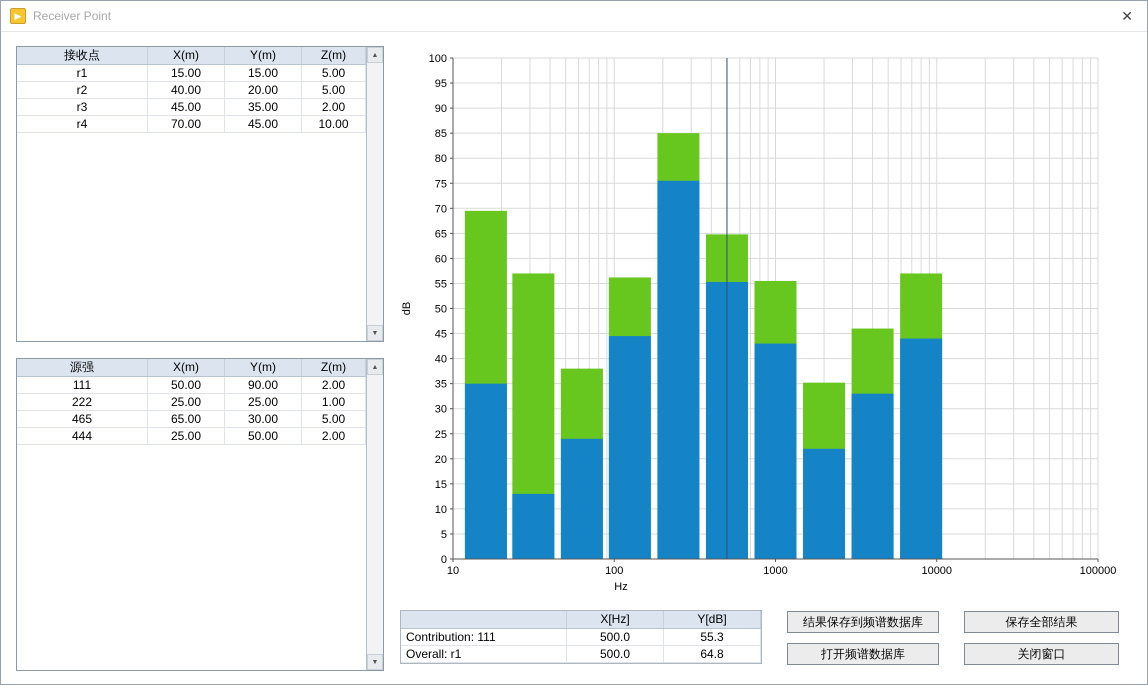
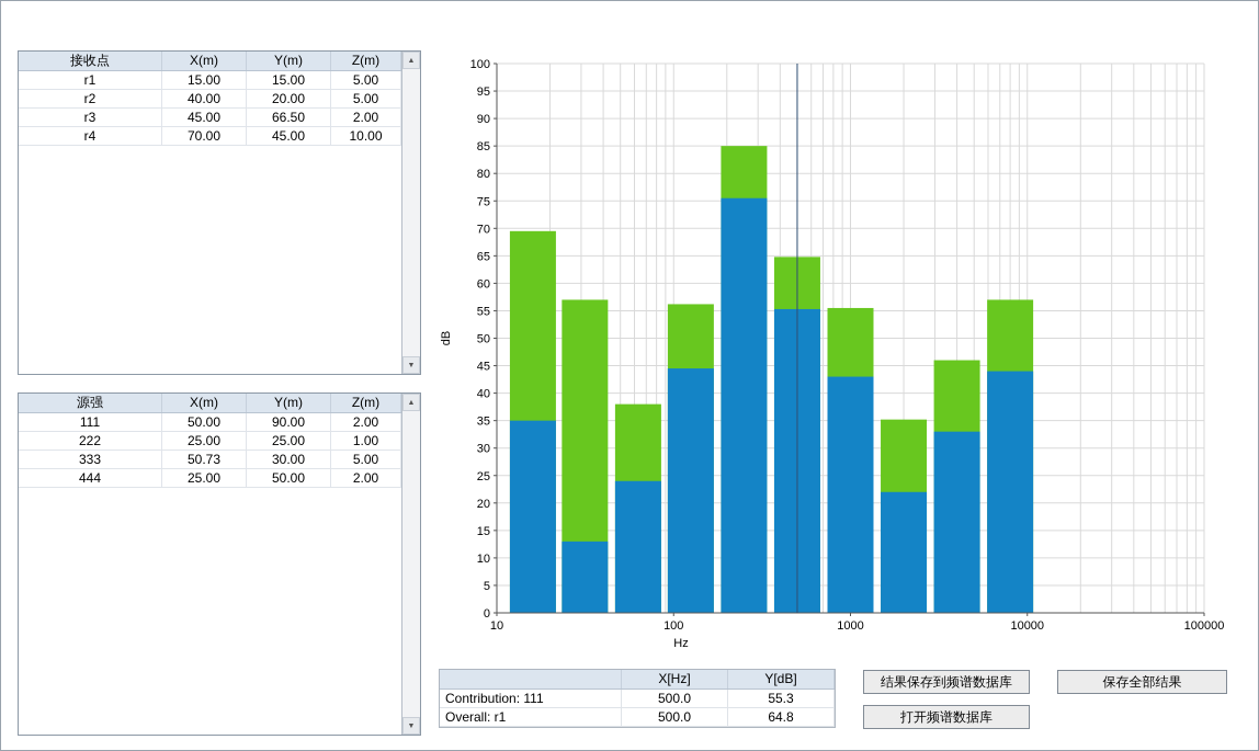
- ▶
- Receiver Point
- ✕
  接收点
  X(m)
  Y(m)
  Z(m)
  r1
  15.00
  15.00
  5.00
  r2
  40.00
  20.00
  5.00
  r3
  45.00
- 35.00
+ 66.50
  2.00
  r4
  70.00
  45.00
  10.00
  源强
  X(m)
  Y(m)
  Z(m)
  111
  50.00
  90.00
  2.00
  222
  25.00
  25.00
  1.00
- 465
+ 333
- 65.00
+ 50.73
  30.00
  5.00
  444
  25.00
  50.00
  2.00
  0
  5
  10
  15
  20
  25
  30
  35
  40
  45
  50
  55
  60
  65
  70
  75
  80
  85
  90
  95
  100
  10
  100
  1000
  10000
  100000
  Hz
  X[Hz]
  Y[dB]
  Contribution: 111
  500.0
  55.3
  Overall: r1
  500.0
  64.8
  结果保存到频谱数据库
  保存全部结果
  打开频谱数据库
- 关闭窗口
